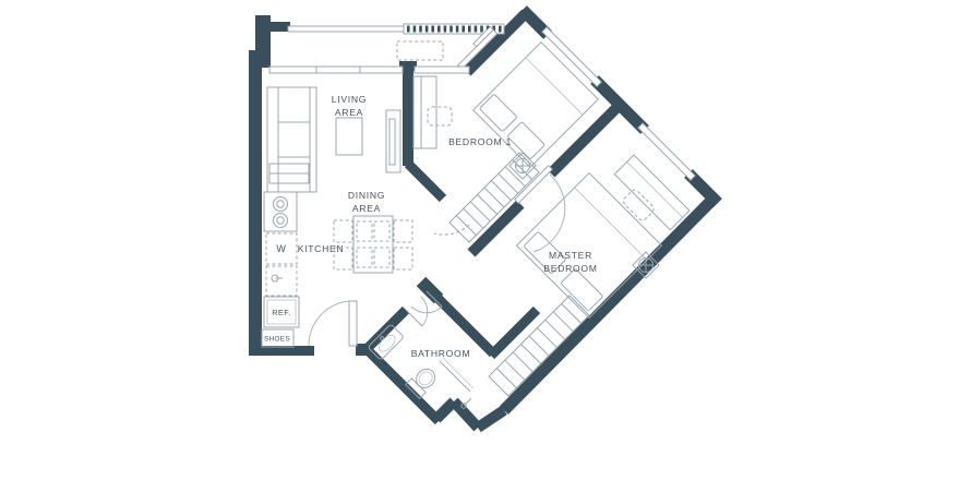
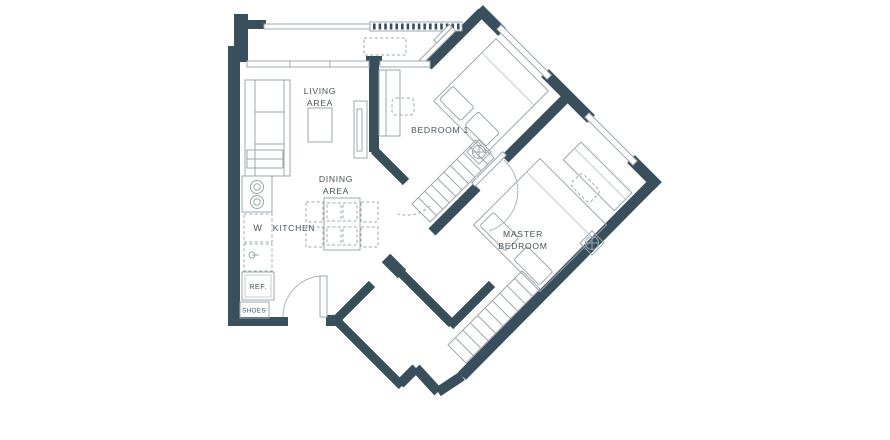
  LIVING
  AREA
  W
  REF.
  KITCHEN
  DINING
  AREA
  BEDROOM 1
  MASTER
  BEDROOM
- BATHROOM
